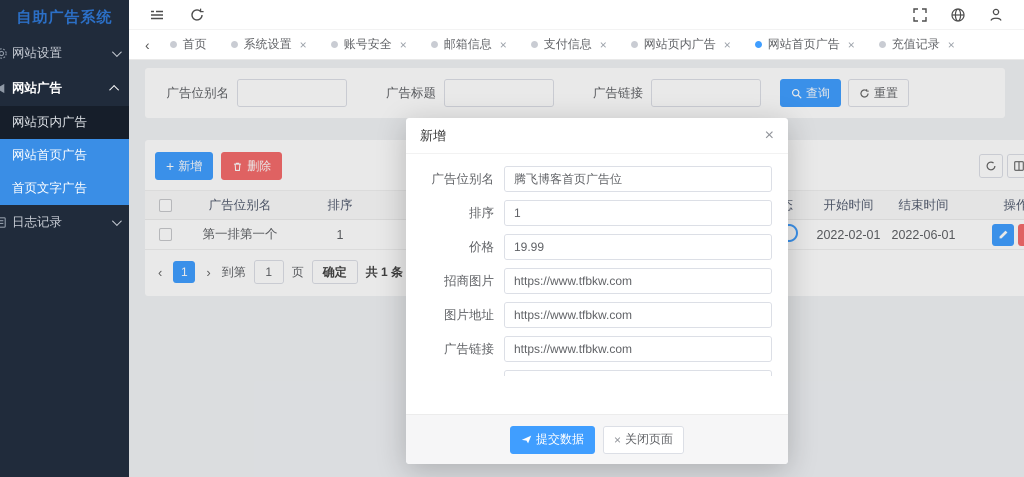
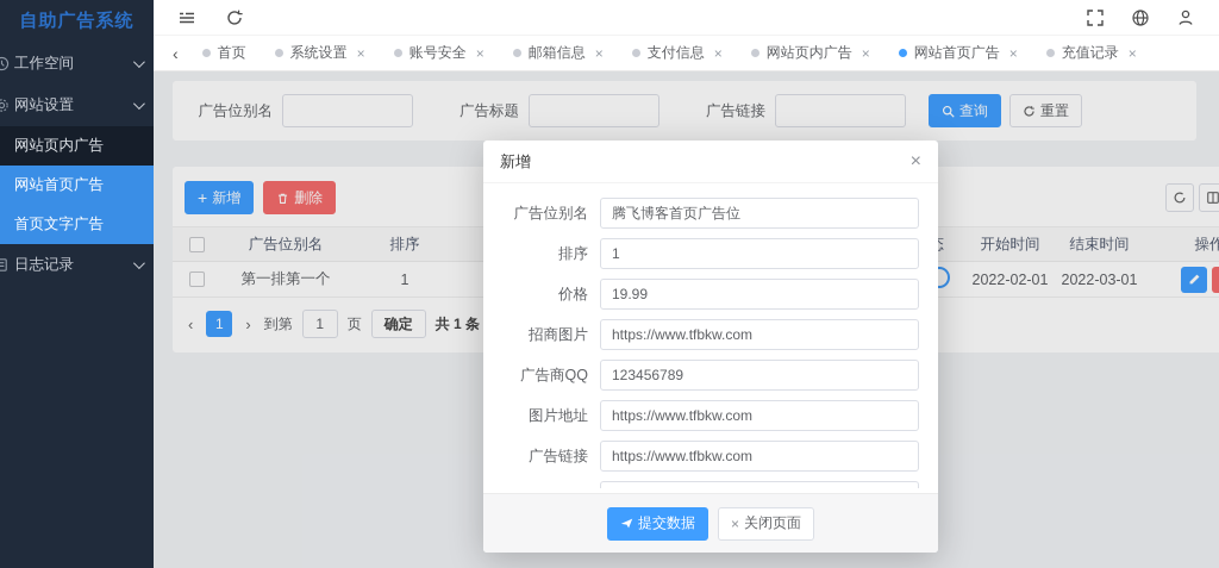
  自助广告系统
+ 工作空间
  网站设置
- 网站广告
  网站页内广告
  网站首页广告
  首页文字广告
  日志记录
  ‹
  首页
  系统设置
  ×
  账号安全
  ×
  邮箱信息
  ×
  支付信息
  ×
  网站页内广告
  ×
  网站首页广告
  ×
  充值记录
  ×
  广告位别名
  广告标题
  广告链接
  查询
  重置
  +
  新增
  删除
  广告位别名
  排序
  开始时间
  结束时间
  操作
  第一排第一个
  1
  2022-02-01
- 2022-06-01
+ 2022-03-01
  ‹
  1
  ›
  到第
  1
  页
  确定
  共 1 条
  新增
  ×
  广告位别名
  腾飞博客首页广告位
  排序
  1
  价格
  19.99
  招商图片
  https://www.tfbkw.com
+ 广告商QQ
+ 123456789
  图片地址
  https://www.tfbkw.com
  广告链接
  https://www.tfbkw.com
  提交数据
  ×
  关闭页面
